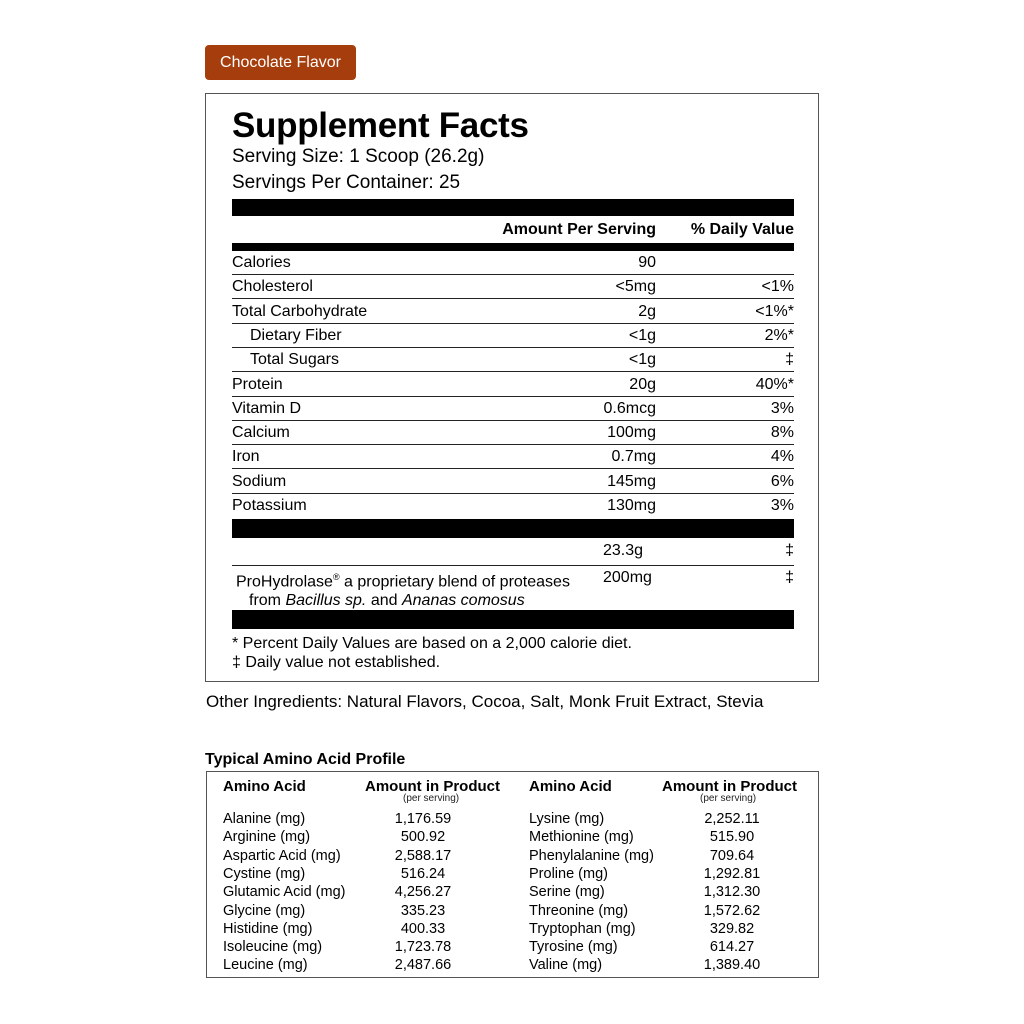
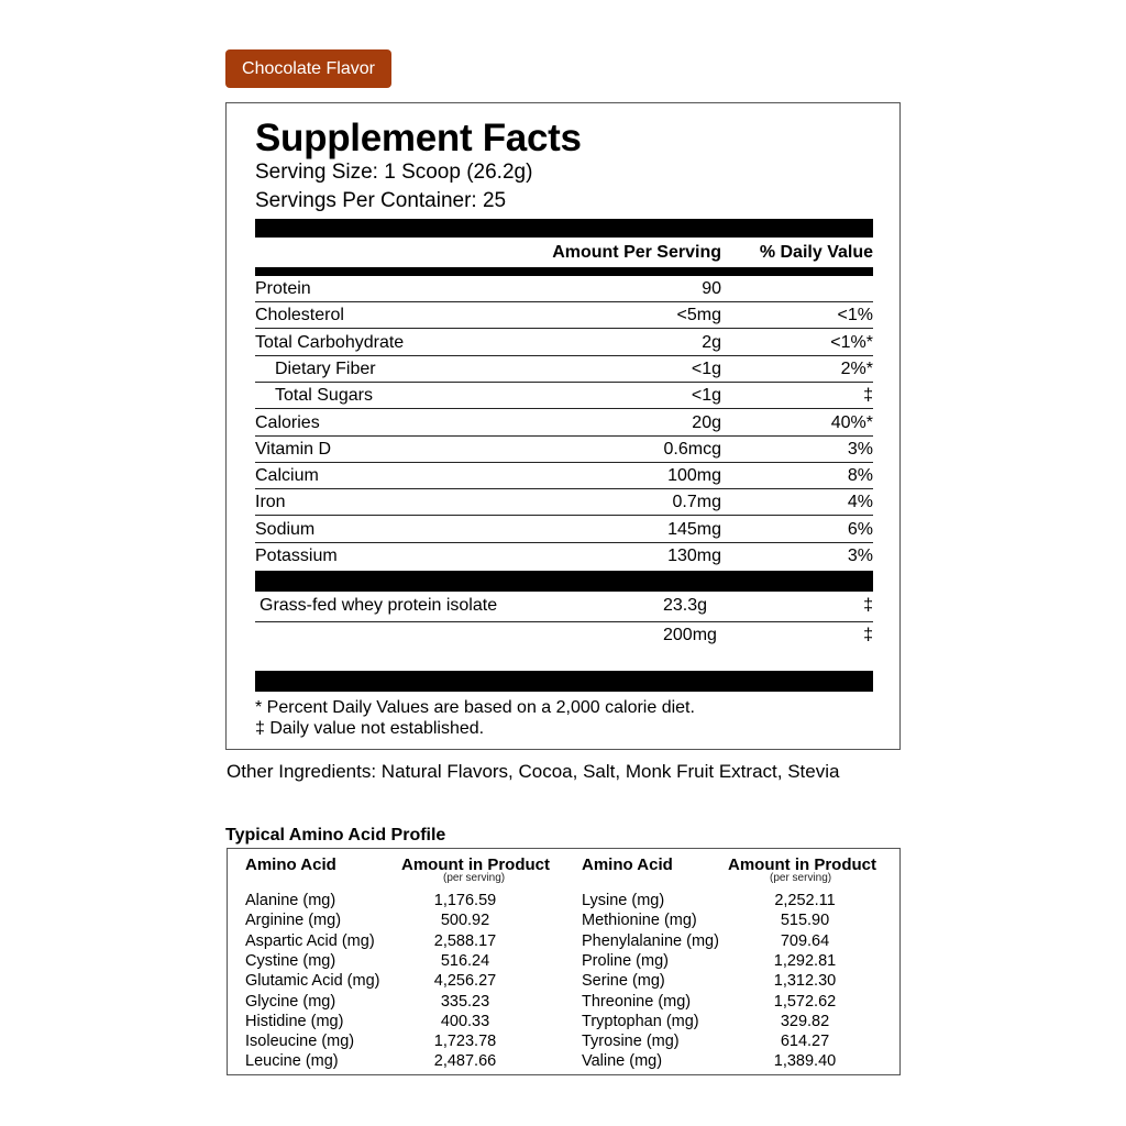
  Chocolate Flavor
  Supplement Facts
  Serving Size: 1 Scoop (26.2g)
  Servings Per Container: 25
  Amount Per Serving
  % Daily Value
- Calories
+ Protein
  90
  Cholesterol
  <5mg
  <1%
  Total Carbohydrate
  2g
  <1%*
  Dietary Fiber
  <1g
  2%*
  Total Sugars
  <1g
  ‡
- Protein
+ Calories
  20g
  40%*
  Vitamin D
  0.6mcg
  3%
  Calcium
  100mg
  8%
  Iron
  0.7mg
  4%
  Sodium
  145mg
  6%
  Potassium
  130mg
  3%
+ Grass-fed whey protein isolate
  23.3g
  ‡
- ProHydrolase® a proprietary blend of proteases
- from Bacillus sp. and Ananas comosus
  200mg
  ‡
  * Percent Daily Values are based on a 2,000 calorie diet.
  ‡ Daily value not established.
  Other Ingredients: Natural Flavors, Cocoa, Salt, Monk Fruit Extract, Stevia
  Typical Amino Acid Profile
  Amino Acid
  Amount in Product
  (per serving)
  Amino Acid
  Amount in Product
  (per serving)
  Alanine (mg)
  1,176.59
  Arginine (mg)
  500.92
  Aspartic Acid (mg)
  2,588.17
  Cystine (mg)
  516.24
  Glutamic Acid (mg)
  4,256.27
  Glycine (mg)
  335.23
  Histidine (mg)
  400.33
  Isoleucine (mg)
  1,723.78
  Leucine (mg)
  2,487.66
  Lysine (mg)
  2,252.11
  Methionine (mg)
  515.90
  Phenylalanine (mg)
  709.64
  Proline (mg)
  1,292.81
  Serine (mg)
  1,312.30
  Threonine (mg)
  1,572.62
  Tryptophan (mg)
  329.82
  Tyrosine (mg)
  614.27
  Valine (mg)
  1,389.40
